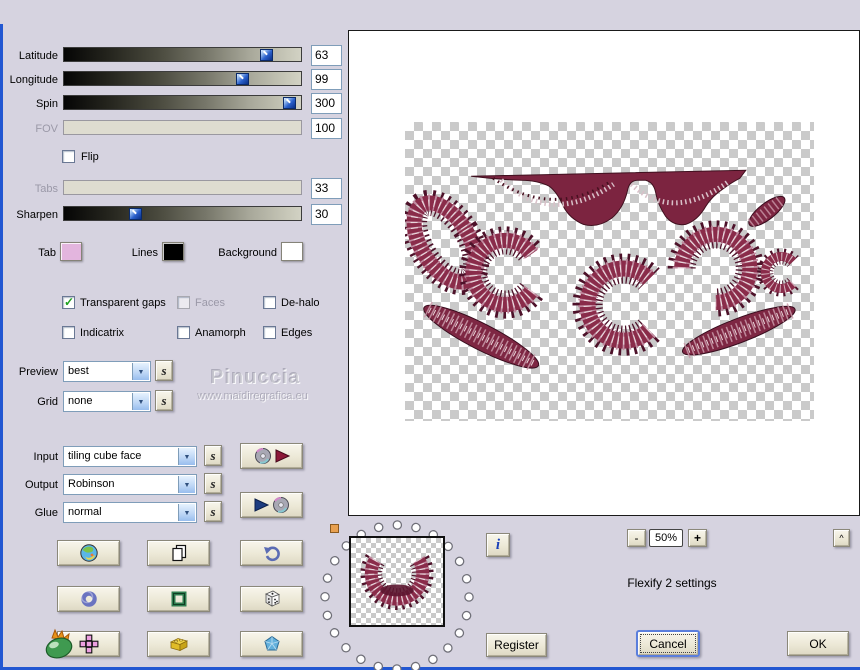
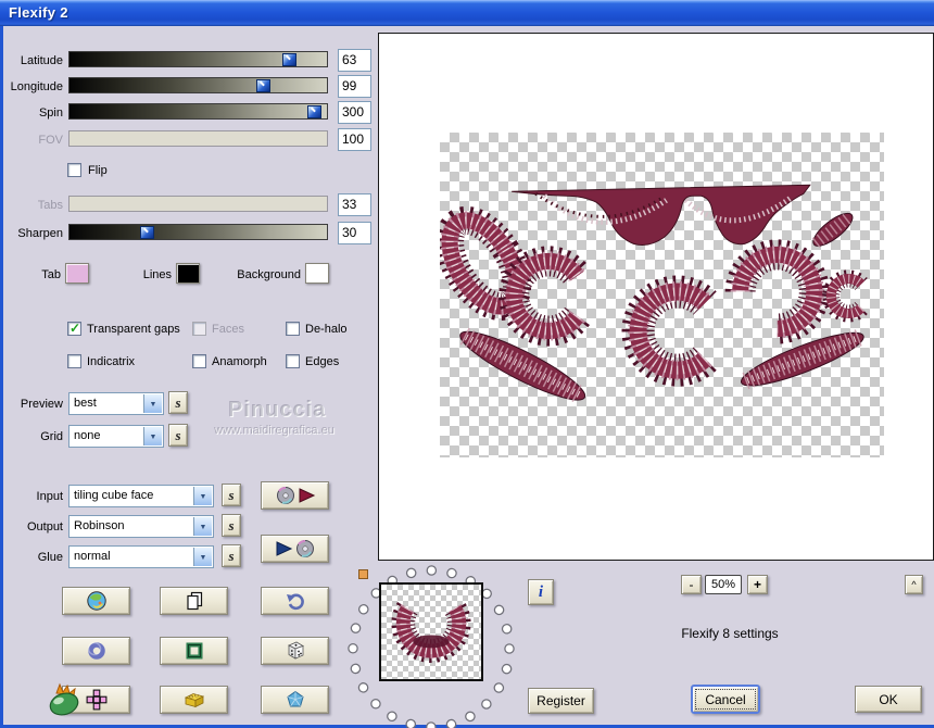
+ Flexify 2
  Latitude
  63
  Longitude
  99
  Spin
  300
  FOV
  100
  Flip
  Tabs
  33
  Sharpen
  30
  Tab
  Lines
  Background
  Transparent gaps
  Faces
  De-halo
  Indicatrix
  Anamorph
  Edges
  Preview
  best
  s
  Grid
  none
  s
  Pinuccia
  www.maidiregrafica.eu
  Input
  tiling cube face
  s
  Output
  Robinson
  s
  Glue
  normal
  s
  i
  -
  50%
  +
  ^
- Flexify 2 settings
+ Flexify 8 settings
  Register
  Cancel
  OK
